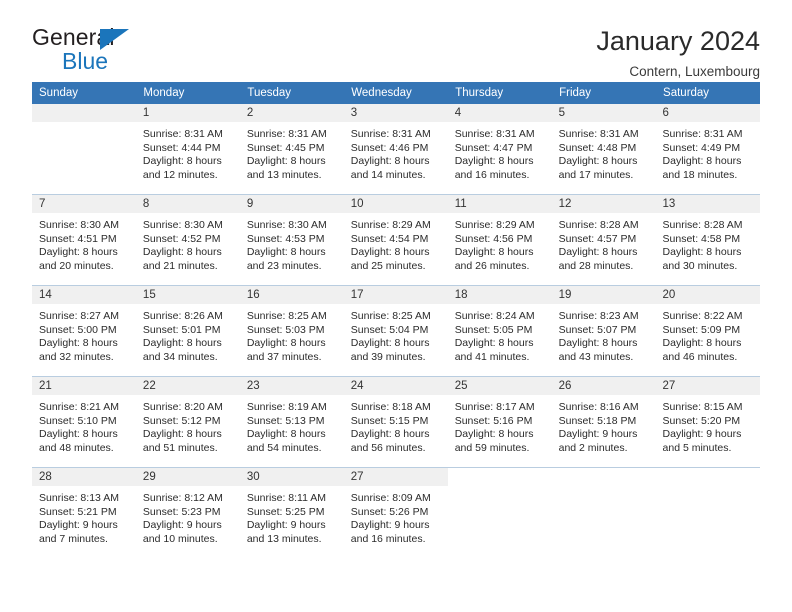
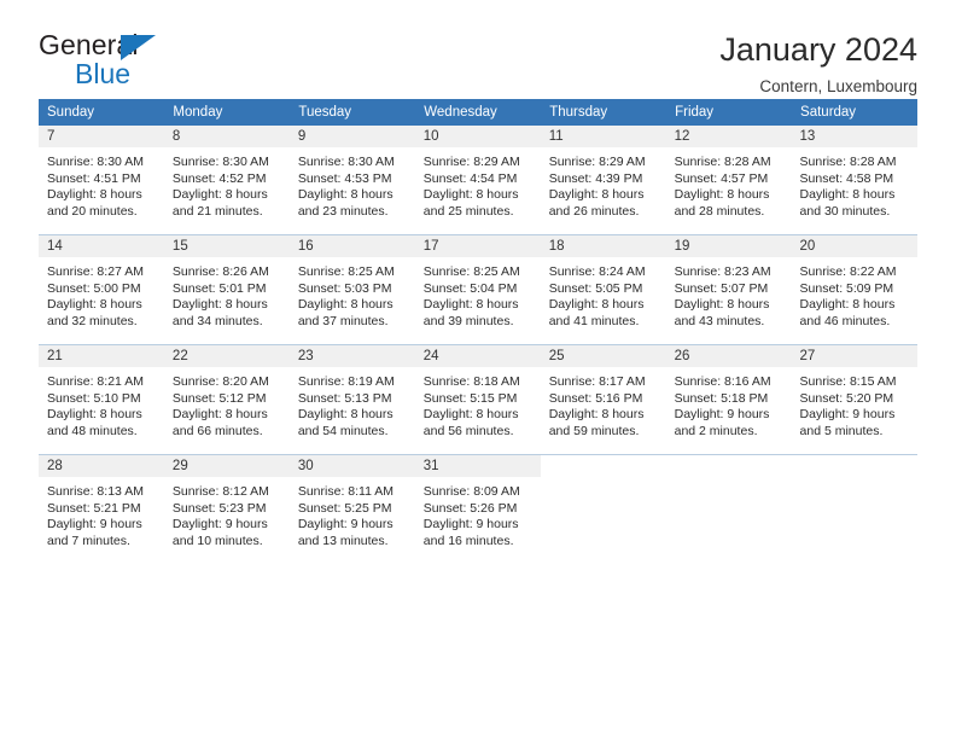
  General
  Blue
  January 2024
  Contern, Luxembourg
  Sunday	Monday	Tuesday	Wednesday	Thursday	Friday	Saturday
- 	1Sunrise: 8:31 AMSunset: 4:44 PMDaylight: 8 hoursand 12 minutes.	2Sunrise: 8:31 AMSunset: 4:45 PMDaylight: 8 hoursand 13 minutes.	3Sunrise: 8:31 AMSunset: 4:46 PMDaylight: 8 hoursand 14 minutes.	4Sunrise: 8:31 AMSunset: 4:47 PMDaylight: 8 hoursand 16 minutes.	5Sunrise: 8:31 AMSunset: 4:48 PMDaylight: 8 hoursand 17 minutes.	6Sunrise: 8:31 AMSunset: 4:49 PMDaylight: 8 hoursand 18 minutes.
- 7Sunrise: 8:30 AMSunset: 4:51 PMDaylight: 8 hoursand 20 minutes.	8Sunrise: 8:30 AMSunset: 4:52 PMDaylight: 8 hoursand 21 minutes.	9Sunrise: 8:30 AMSunset: 4:53 PMDaylight: 8 hoursand 23 minutes.	10Sunrise: 8:29 AMSunset: 4:54 PMDaylight: 8 hoursand 25 minutes.	11Sunrise: 8:29 AMSunset: 4:56 PMDaylight: 8 hoursand 26 minutes.	12Sunrise: 8:28 AMSunset: 4:57 PMDaylight: 8 hoursand 28 minutes.	13Sunrise: 8:28 AMSunset: 4:58 PMDaylight: 8 hoursand 30 minutes.
+ 7Sunrise: 8:30 AMSunset: 4:51 PMDaylight: 8 hoursand 20 minutes.	8Sunrise: 8:30 AMSunset: 4:52 PMDaylight: 8 hoursand 21 minutes.	9Sunrise: 8:30 AMSunset: 4:53 PMDaylight: 8 hoursand 23 minutes.	10Sunrise: 8:29 AMSunset: 4:54 PMDaylight: 8 hoursand 25 minutes.	11Sunrise: 8:29 AMSunset: 4:39 PMDaylight: 8 hoursand 26 minutes.	12Sunrise: 8:28 AMSunset: 4:57 PMDaylight: 8 hoursand 28 minutes.	13Sunrise: 8:28 AMSunset: 4:58 PMDaylight: 8 hoursand 30 minutes.
  14Sunrise: 8:27 AMSunset: 5:00 PMDaylight: 8 hoursand 32 minutes.	15Sunrise: 8:26 AMSunset: 5:01 PMDaylight: 8 hoursand 34 minutes.	16Sunrise: 8:25 AMSunset: 5:03 PMDaylight: 8 hoursand 37 minutes.	17Sunrise: 8:25 AMSunset: 5:04 PMDaylight: 8 hoursand 39 minutes.	18Sunrise: 8:24 AMSunset: 5:05 PMDaylight: 8 hoursand 41 minutes.	19Sunrise: 8:23 AMSunset: 5:07 PMDaylight: 8 hoursand 43 minutes.	20Sunrise: 8:22 AMSunset: 5:09 PMDaylight: 8 hoursand 46 minutes.
- 21Sunrise: 8:21 AMSunset: 5:10 PMDaylight: 8 hoursand 48 minutes.	22Sunrise: 8:20 AMSunset: 5:12 PMDaylight: 8 hoursand 51 minutes.	23Sunrise: 8:19 AMSunset: 5:13 PMDaylight: 8 hoursand 54 minutes.	24Sunrise: 8:18 AMSunset: 5:15 PMDaylight: 8 hoursand 56 minutes.	25Sunrise: 8:17 AMSunset: 5:16 PMDaylight: 8 hoursand 59 minutes.	26Sunrise: 8:16 AMSunset: 5:18 PMDaylight: 9 hoursand 2 minutes.	27Sunrise: 8:15 AMSunset: 5:20 PMDaylight: 9 hoursand 5 minutes.
+ 21Sunrise: 8:21 AMSunset: 5:10 PMDaylight: 8 hoursand 48 minutes.	22Sunrise: 8:20 AMSunset: 5:12 PMDaylight: 8 hoursand 66 minutes.	23Sunrise: 8:19 AMSunset: 5:13 PMDaylight: 8 hoursand 54 minutes.	24Sunrise: 8:18 AMSunset: 5:15 PMDaylight: 8 hoursand 56 minutes.	25Sunrise: 8:17 AMSunset: 5:16 PMDaylight: 8 hoursand 59 minutes.	26Sunrise: 8:16 AMSunset: 5:18 PMDaylight: 9 hoursand 2 minutes.	27Sunrise: 8:15 AMSunset: 5:20 PMDaylight: 9 hoursand 5 minutes.
- 28Sunrise: 8:13 AMSunset: 5:21 PMDaylight: 9 hoursand 7 minutes.	29Sunrise: 8:12 AMSunset: 5:23 PMDaylight: 9 hoursand 10 minutes.	30Sunrise: 8:11 AMSunset: 5:25 PMDaylight: 9 hoursand 13 minutes.	27Sunrise: 8:09 AMSunset: 5:26 PMDaylight: 9 hoursand 16 minutes.
+ 28Sunrise: 8:13 AMSunset: 5:21 PMDaylight: 9 hoursand 7 minutes.	29Sunrise: 8:12 AMSunset: 5:23 PMDaylight: 9 hoursand 10 minutes.	30Sunrise: 8:11 AMSunset: 5:25 PMDaylight: 9 hoursand 13 minutes.	31Sunrise: 8:09 AMSunset: 5:26 PMDaylight: 9 hoursand 16 minutes.
